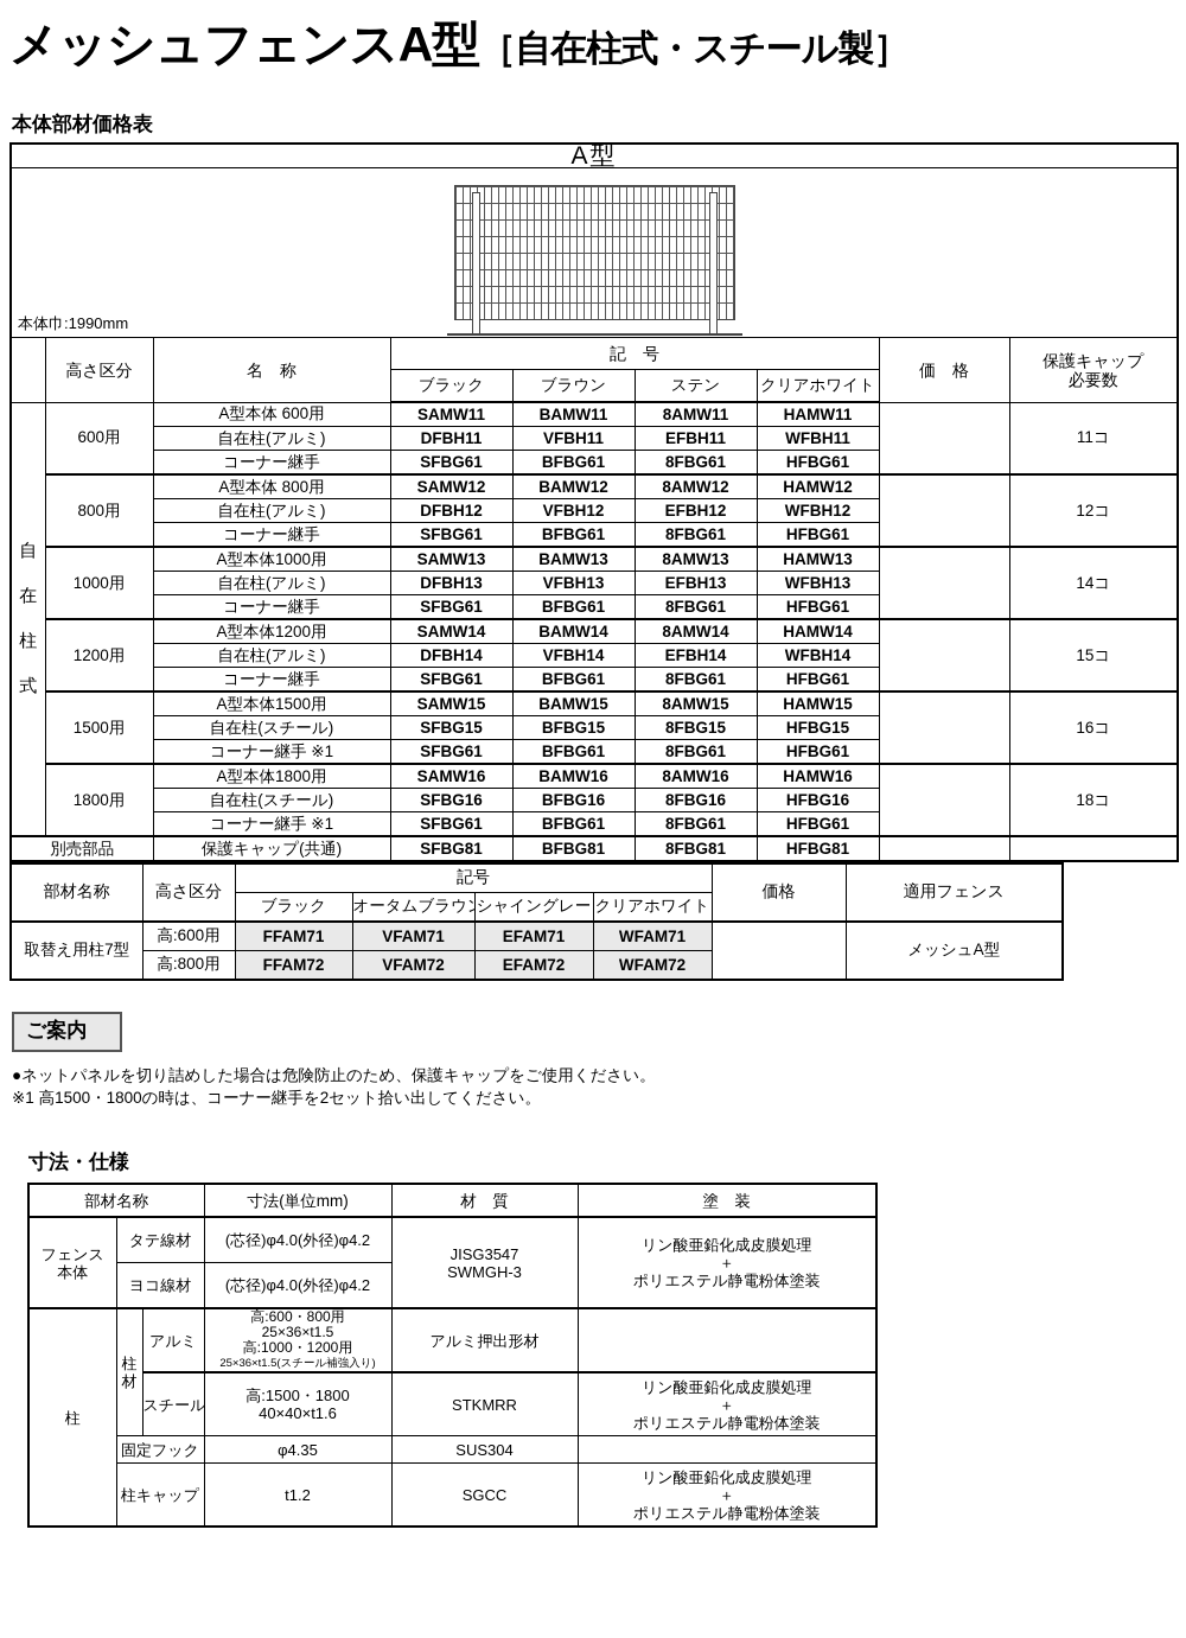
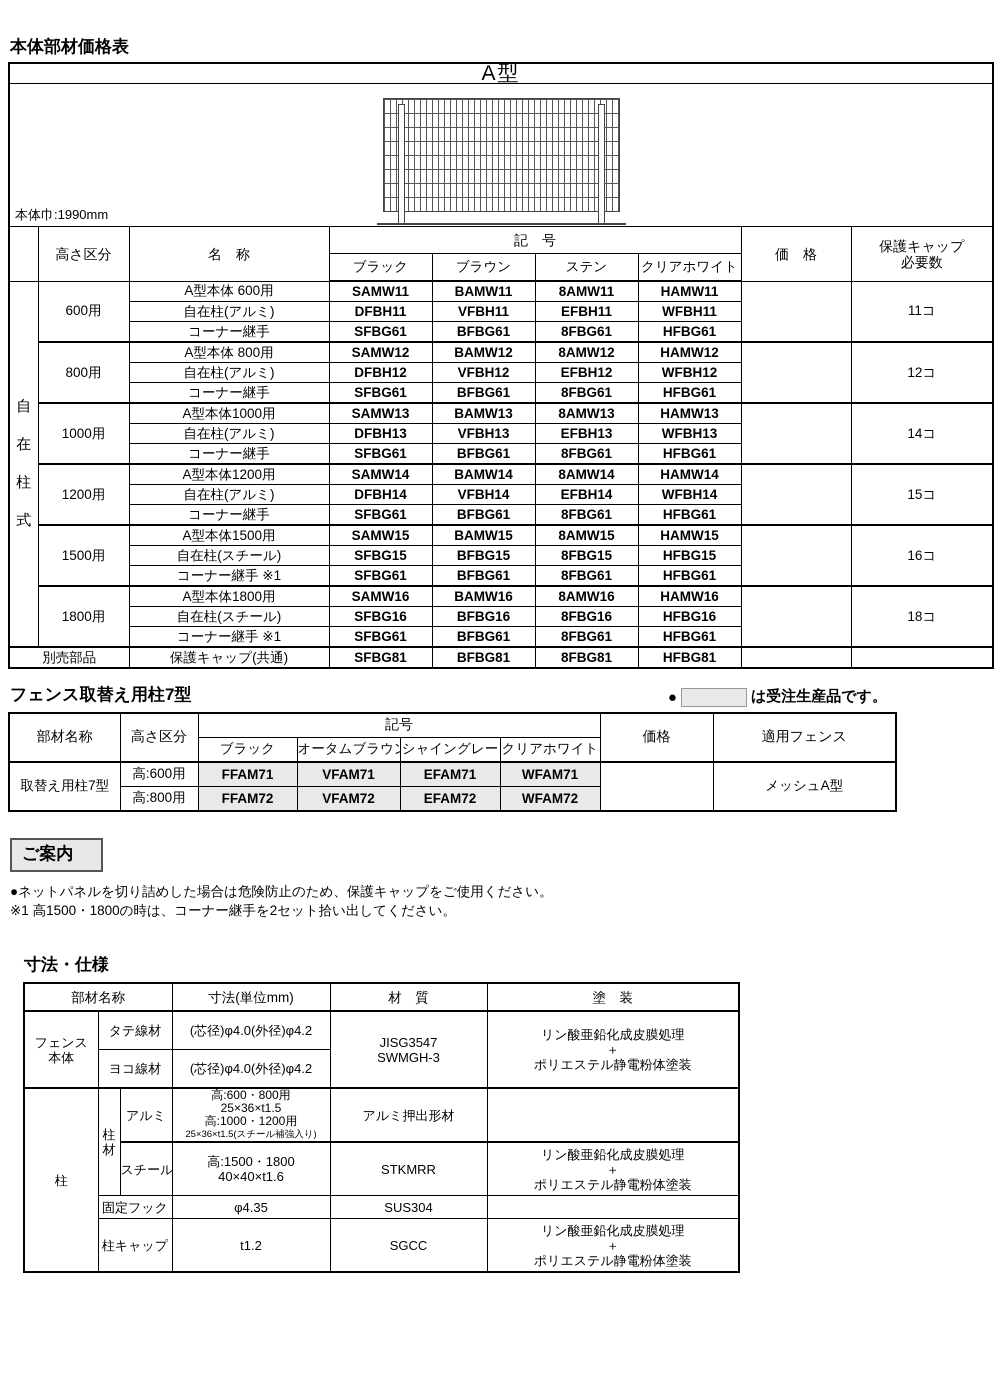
- メッシュフェンスA型［自在柱式・スチール製］
  本体部材価格表
  A型
  本体巾:1990mm
  	高さ区分	名 称	記 号	価 格	保護キャップ 必要数
  ブラック	ブラウン	ステン	クリアホワイト
  自 在 柱 式	600用	A型本体 600用	SAMW11	BAMW11	8AMW11	HAMW11		11コ
  自在柱(アルミ)	DFBH11	VFBH11	EFBH11	WFBH11
  コーナー継手	SFBG61	BFBG61	8FBG61	HFBG61
  800用	A型本体 800用	SAMW12	BAMW12	8AMW12	HAMW12		12コ
  自在柱(アルミ)	DFBH12	VFBH12	EFBH12	WFBH12
  コーナー継手	SFBG61	BFBG61	8FBG61	HFBG61
  1000用	A型本体1000用	SAMW13	BAMW13	8AMW13	HAMW13		14コ
  自在柱(アルミ)	DFBH13	VFBH13	EFBH13	WFBH13
  コーナー継手	SFBG61	BFBG61	8FBG61	HFBG61
  1200用	A型本体1200用	SAMW14	BAMW14	8AMW14	HAMW14		15コ
  自在柱(アルミ)	DFBH14	VFBH14	EFBH14	WFBH14
  コーナー継手	SFBG61	BFBG61	8FBG61	HFBG61
  1500用	A型本体1500用	SAMW15	BAMW15	8AMW15	HAMW15		16コ
  自在柱(スチール)	SFBG15	BFBG15	8FBG15	HFBG15
  コーナー継手 ※1	SFBG61	BFBG61	8FBG61	HFBG61
  1800用	A型本体1800用	SAMW16	BAMW16	8AMW16	HAMW16		18コ
  自在柱(スチール)	SFBG16	BFBG16	8FBG16	HFBG16
  コーナー継手 ※1	SFBG61	BFBG61	8FBG61	HFBG61
  別売部品	保護キャップ(共通)	SFBG81	BFBG81	8FBG81	HFBG81
+ フェンス取替え用柱7型
+ ●
+ は受注生産品です。
  部材名称	高さ区分	記号	価格	適用フェンス
  ブラック	オータムブラウ	シャイングレー	クリアホワイト
  取替え用柱7型	高:600用	FFAM71	VFAM71	EFAM71	WFAM71		メッシュA型
  高:800用	FFAM72	VFAM72	EFAM72	WFAM72
  ご案内
  ●ネットパネルを切り詰めした場合は危険防止のため、保護キャップをご使用ください。
  ※1 高1500・1800の時は、コーナー継手を2セット拾い出してください。
  寸法・仕様
  部材名称	寸法(単位mm)	材 質	塗 装
  フェンス 本体	タテ線材	(芯径)φ4.0(外径)φ4.2	JISG3547 SWMGH-3	リン酸亜鉛化成皮膜処理 ＋ ポリエステル静電粉体塗装
  ヨコ線材	(芯径)φ4.0(外径)φ4.2
  柱	柱 材	アルミ	高:600・800用 25×36×t1.5 高:1000・1200用 25×36×t1.5(スチール補強入り)	アルミ押出形材
  スチール	高:1500・1800 40×40×t1.6	STKMRR	リン酸亜鉛化成皮膜処理 ＋ ポリエステル静電粉体塗装
  固定フック	φ4.35	SUS304
  柱キャップ	t1.2	SGCC	リン酸亜鉛化成皮膜処理 ＋ ポリエステル静電粉体塗装
